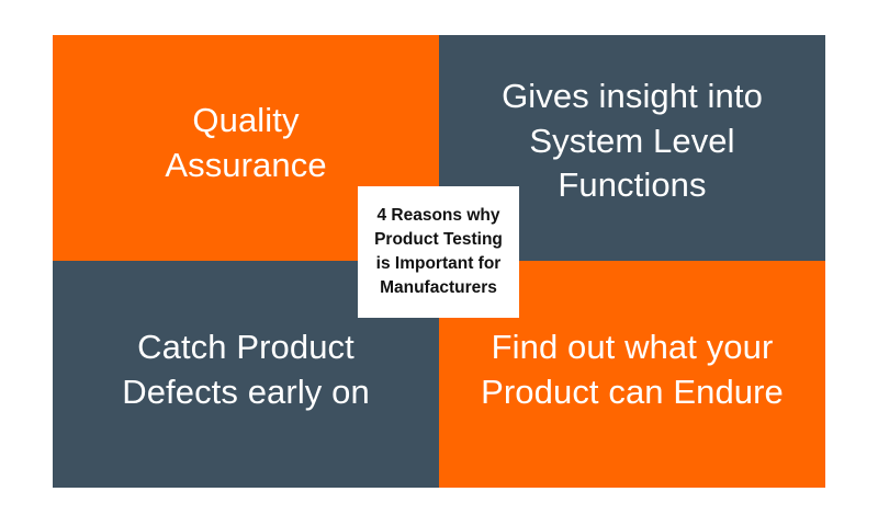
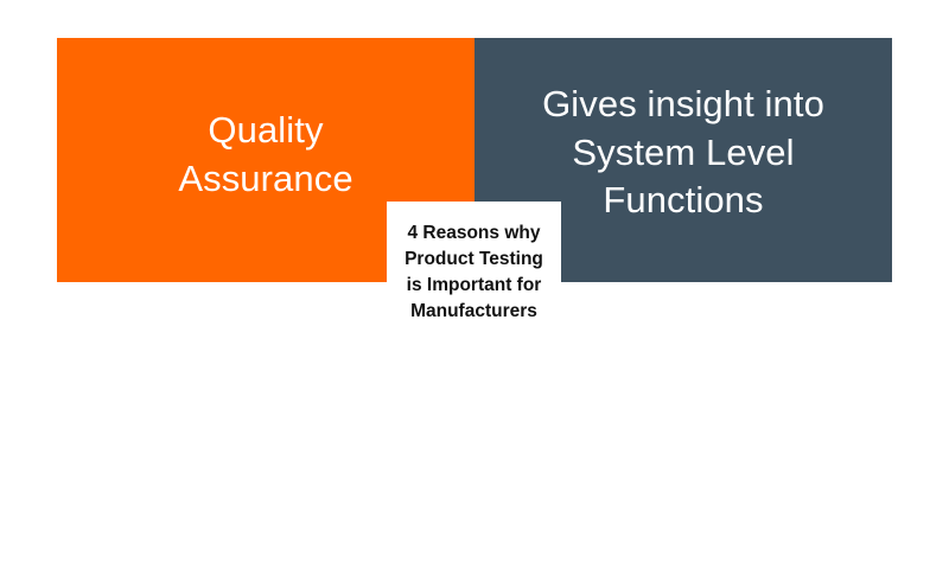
  Quality
  Assurance
  Gives insight into
  System Level
  Functions
- Catch Product
- Defects early on
- Find out what your
- Product can Endure
  4 Reasons why
  Product Testing
  is Important for
  Manufacturers
